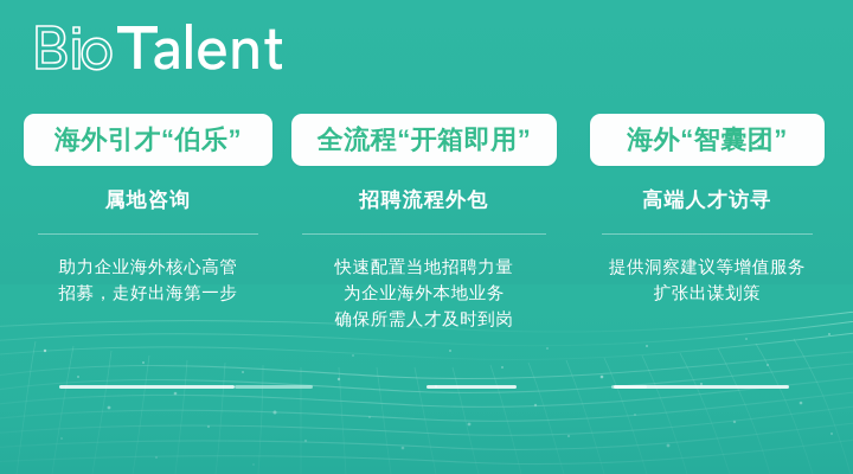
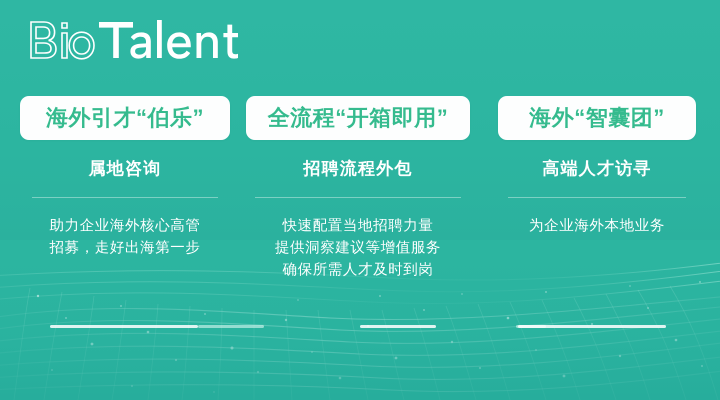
  海外引才“伯乐”
  属地咨询
  助力企业海外核心高管
  招募，走好出海第一步
  全流程“开箱即用”
  招聘流程外包
  快速配置当地招聘力量
- 为企业海外本地业务
+ 提供洞察建议等增值服务
  确保所需人才及时到岗
  海外“智囊团”
  高端人才访寻
- 提供洞察建议等增值服务
+ 为企业海外本地业务
- 扩张出谋划策
